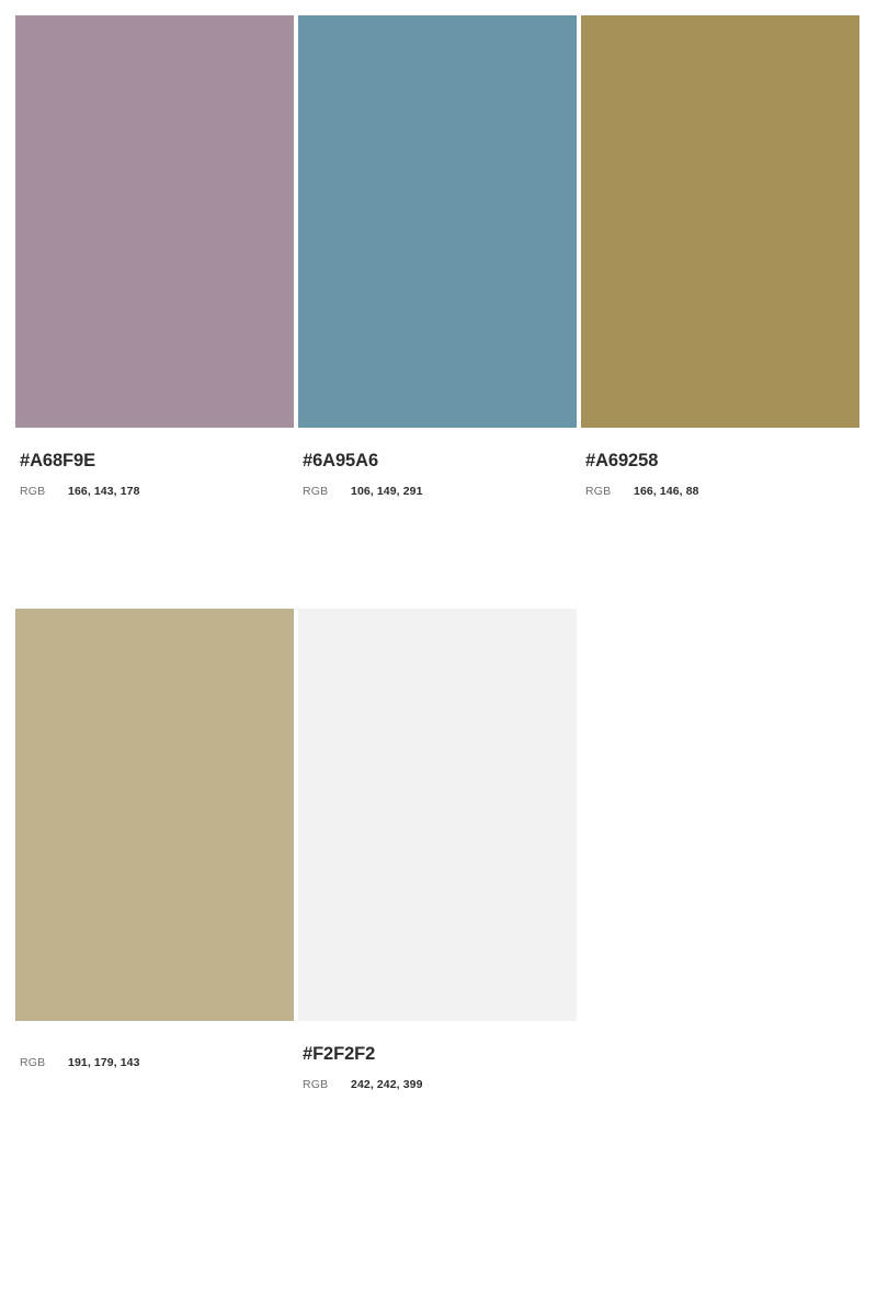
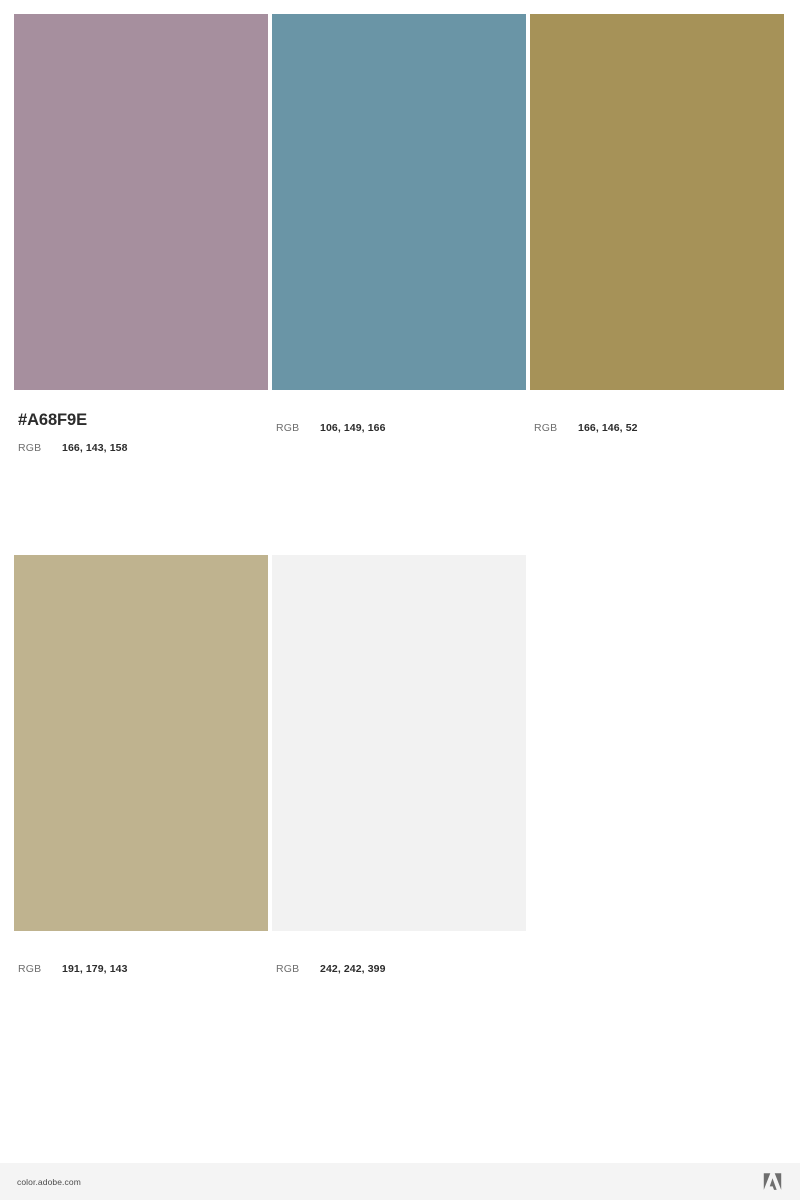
  #A68F9E
  RGB
- 166, 143, 178
+ 166, 143, 158
- #6A95A6
  RGB
- 106, 149, 291
+ 106, 149, 166
- #A69258
  RGB
- 166, 146, 88
+ 166, 146, 52
  RGB
  191, 179, 143
- #F2F2F2
  RGB
  242, 242, 399
+ color.adobe.com
